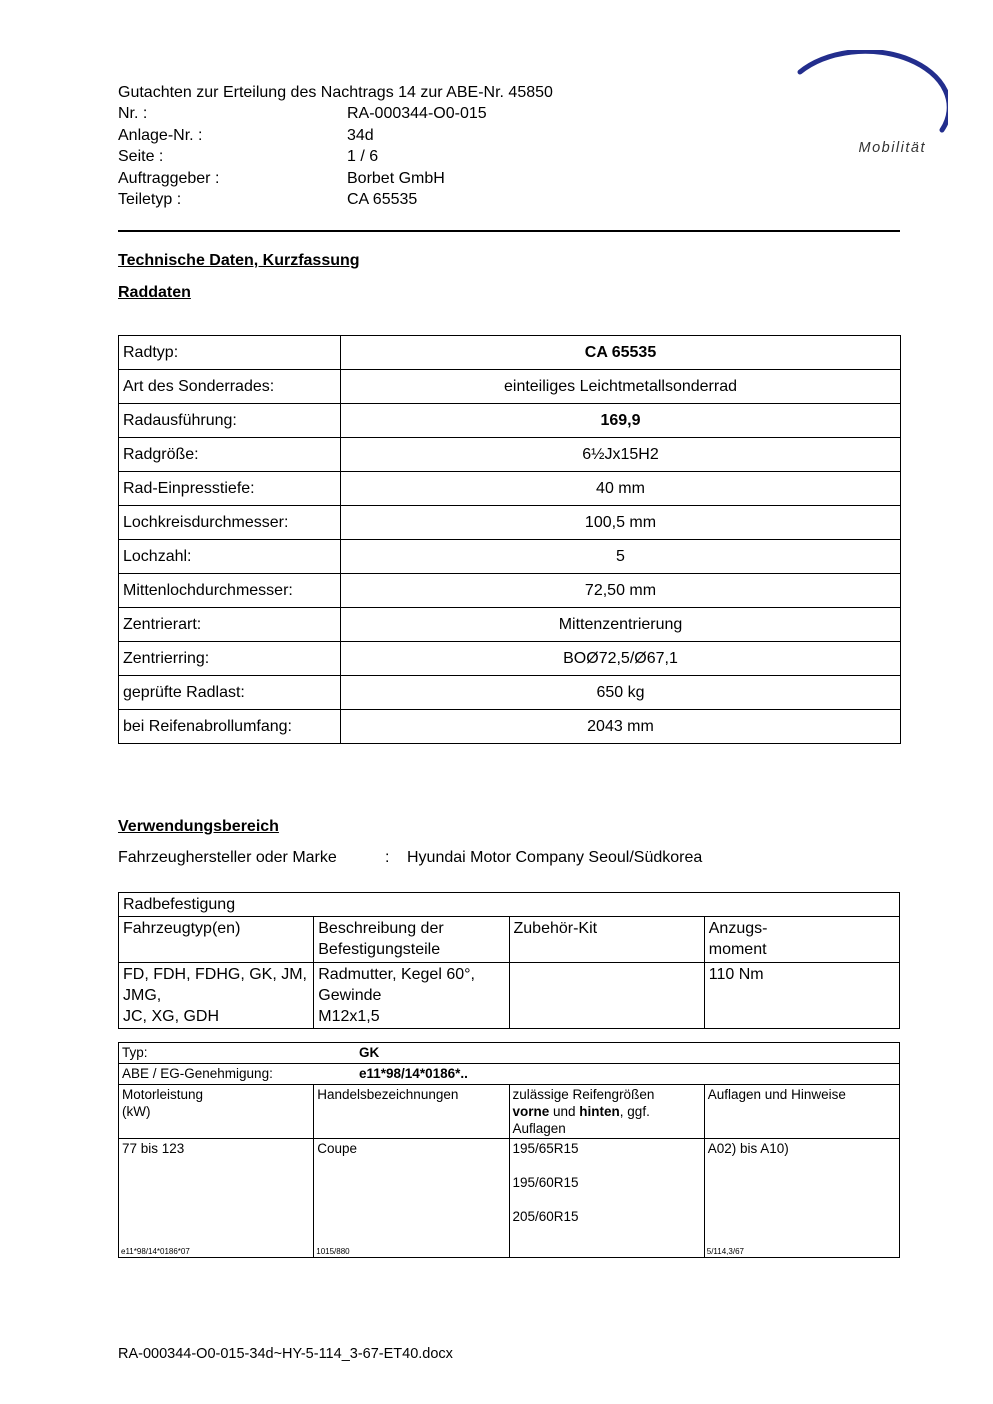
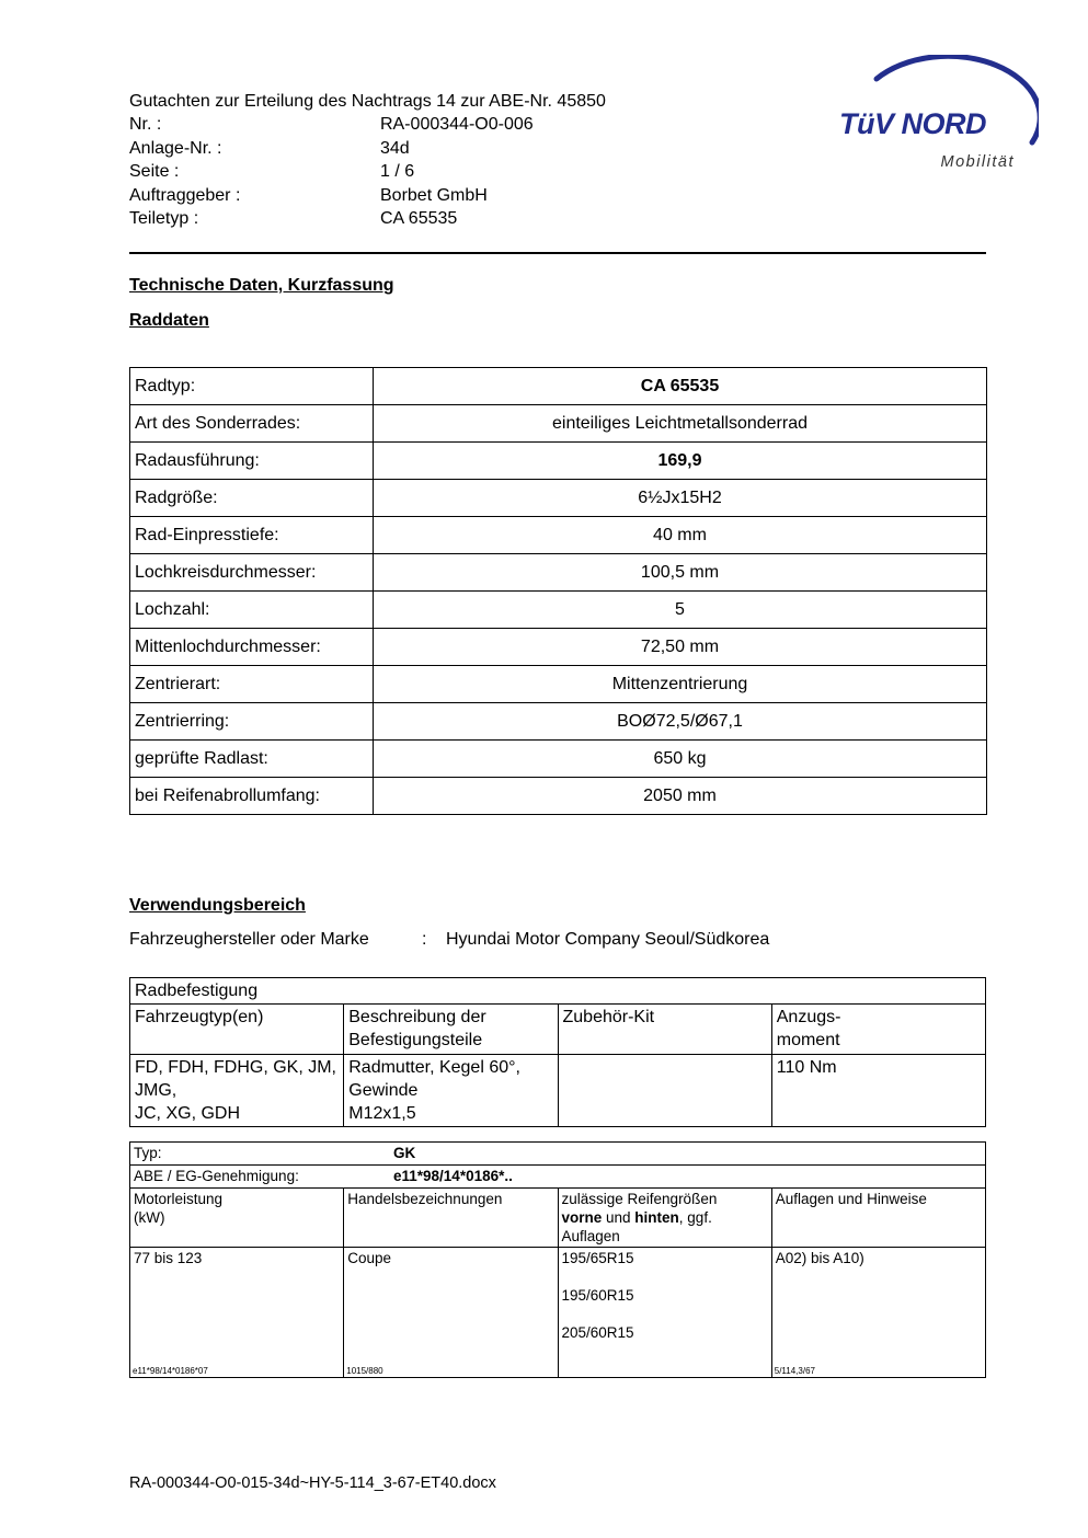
  Gutachten zur Erteilung des Nachtrags 14 zur ABE-Nr. 45850
  Nr. :
- RA-000344-O0-015
+ RA-000344-O0-006
  Anlage-Nr. :
  34d
  Seite :
  1 / 6
  Auftraggeber :
  Borbet GmbH
  Teiletyp :
  CA 65535
+ TüV NORD
  Mobilität
  Technische Daten, Kurzfassung
  Raddaten
  Radtyp:	CA 65535
  Art des Sonderrades:	einteiliges Leichtmetallsonderrad
  Radausführung:	169,9
  Radgröße:	6½Jx15H2
  Rad-Einpresstiefe:	40 mm
  Lochkreisdurchmesser:	100,5 mm
  Lochzahl:	5
  Mittenlochdurchmesser:	72,50 mm
  Zentrierart:	Mittenzentrierung
  Zentrierring:	BOØ72,5/Ø67,1
  geprüfte Radlast:	650 kg
- bei Reifenabrollumfang:	2043 mm
+ bei Reifenabrollumfang:	2050 mm
  Verwendungsbereich
  Fahrzeughersteller oder Marke
  :
  Hyundai Motor Company Seoul/Südkorea
  Radbefestigung
  Fahrzeugtyp(en)	Beschreibung der Befestigungsteile	Zubehör-Kit	Anzugs- moment
  FD, FDH, FDHG, GK, JM, JMG, JC, XG, GDH	Radmutter, Kegel 60°, Gewinde M12x1,5		110 Nm
  Typ: GK
  ABE / EG-Genehmigung: e11*98/14*0186*..
  Motorleistung (kW)	Handelsbezeichnungen	zulässige Reifengrößen vorne und hinten, ggf. Auflagen	Auflagen und Hinweise
  77 bis 123	Coupe	195/65R15 195/60R15 205/60R15	A02) bis A10)
  e11*98/14*0186*07	1015/880		5/114,3/67
  RA-000344-O0-015-34d~HY-5-114_3-67-ET40.docx
